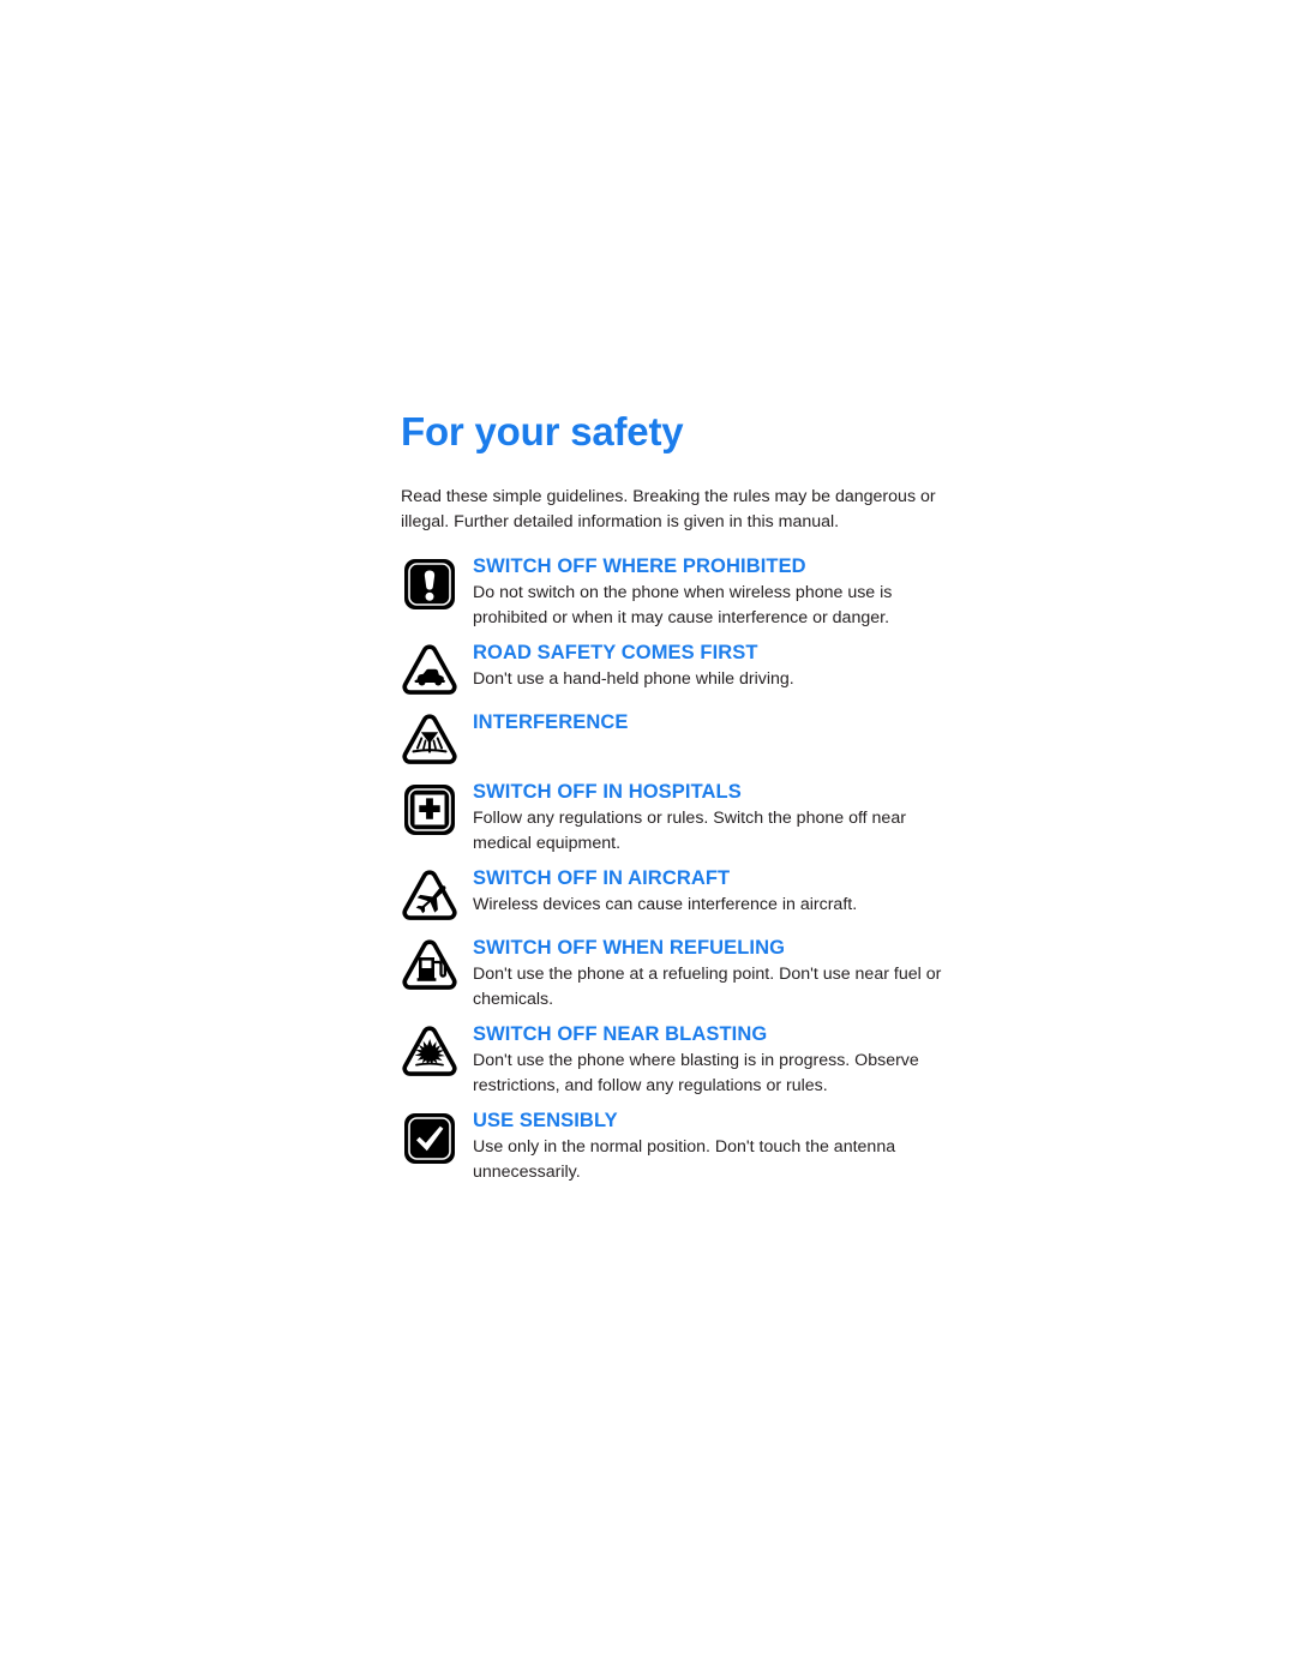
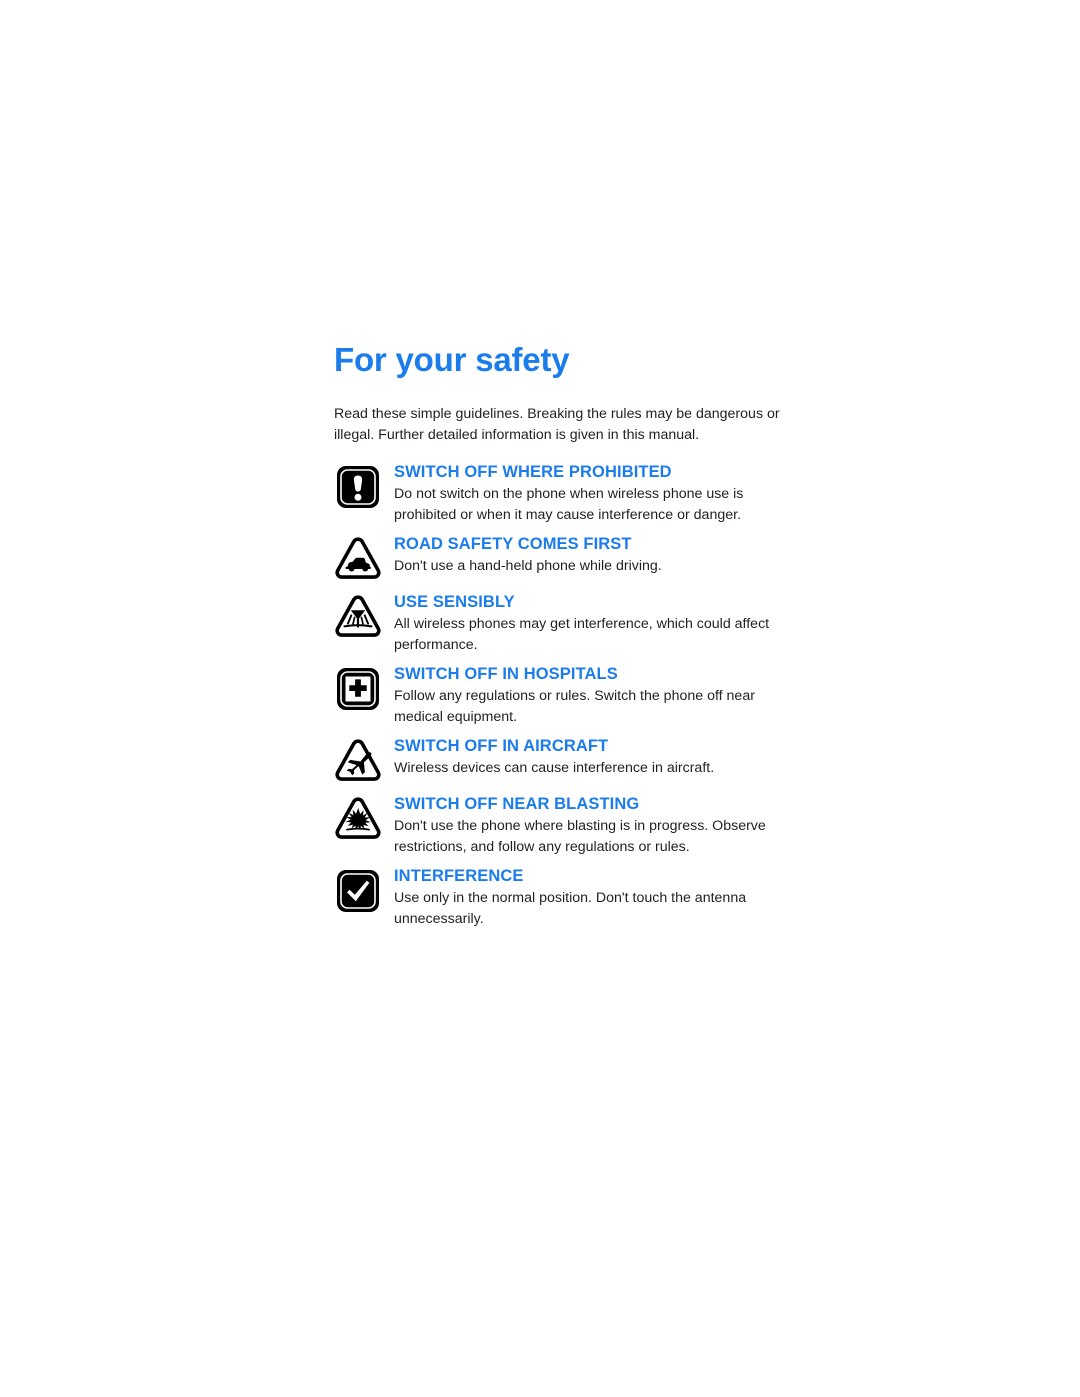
  For your safety
  Read these simple guidelines. Breaking the rules may be dangerous or illegal. Further detailed information is given in this manual.
  SWITCH OFF WHERE PROHIBITED
  Do not switch on the phone when wireless phone use is prohibited or when it may cause interference or danger.
  ROAD SAFETY COMES FIRST
  Don't use a hand-held phone while driving.
- INTERFERENCE
+ USE SENSIBLY
+ All wireless phones may get interference, which could affect performance.
  SWITCH OFF IN HOSPITALS
  Follow any regulations or rules. Switch the phone off near medical equipment.
  SWITCH OFF IN AIRCRAFT
  Wireless devices can cause interference in aircraft.
- SWITCH OFF WHEN REFUELING
- Don't use the phone at a refueling point. Don't use near fuel or chemicals.
  SWITCH OFF NEAR BLASTING
  Don't use the phone where blasting is in progress. Observe restrictions, and follow any regulations or rules.
- USE SENSIBLY
+ INTERFERENCE
  Use only in the normal position. Don't touch the antenna unnecessarily.
